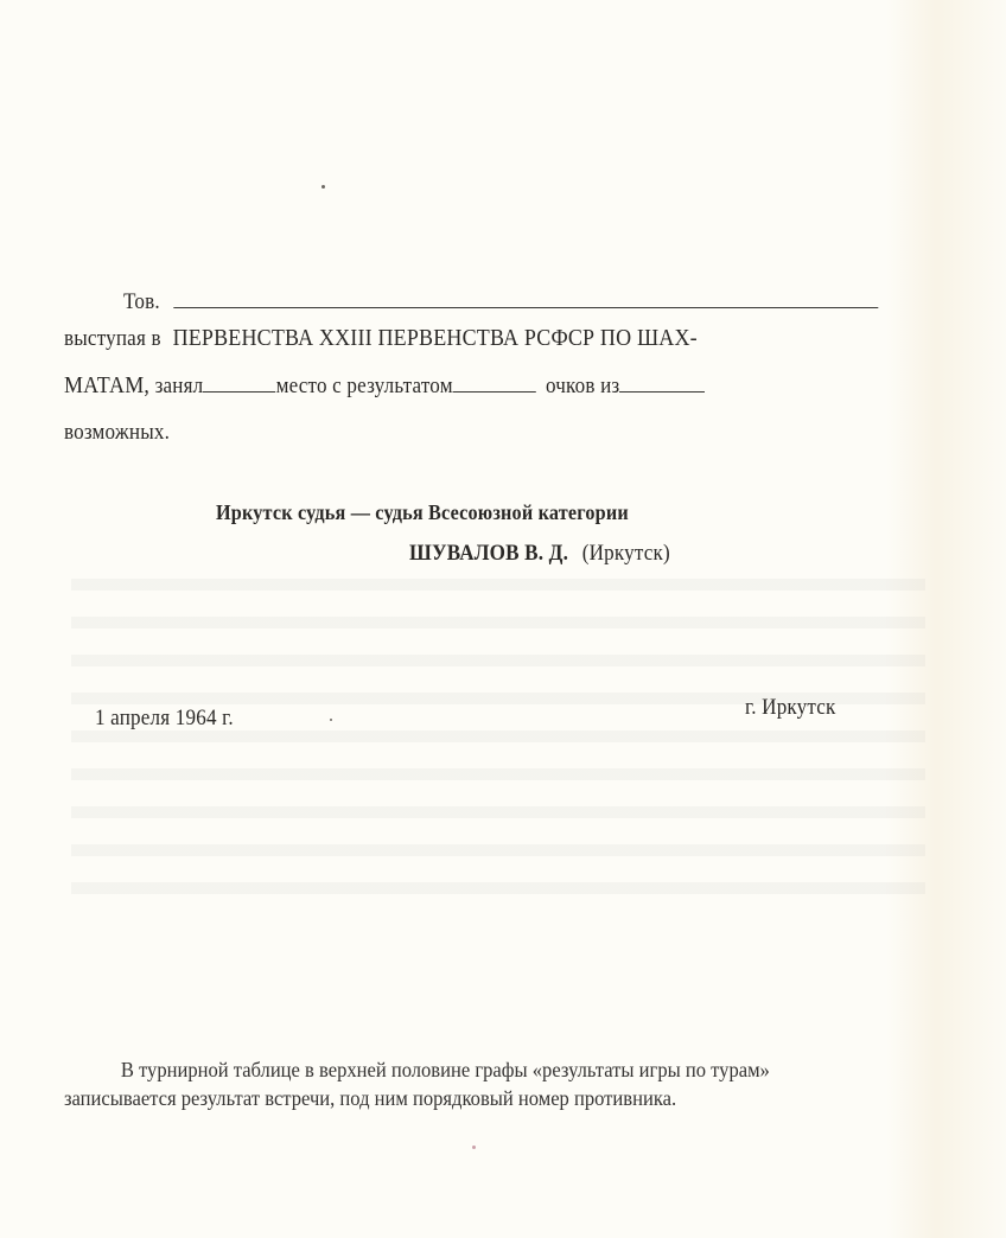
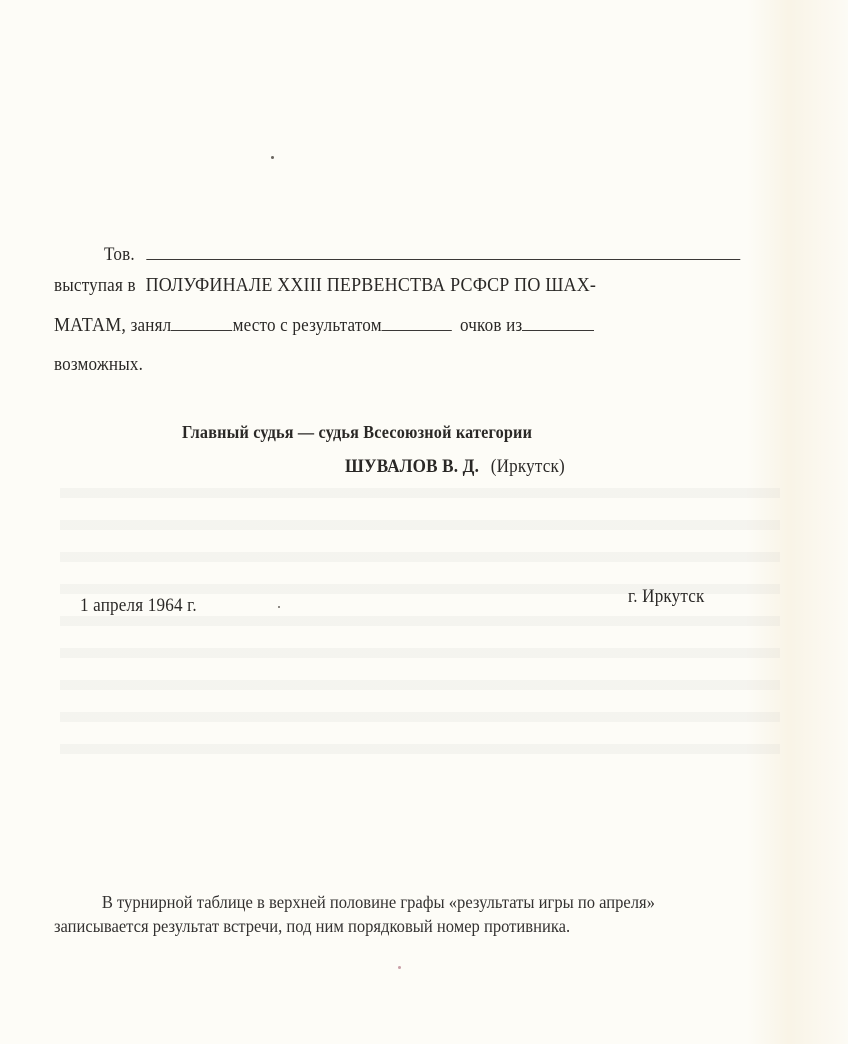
  Тов.
- выступая в ПЕРВЕНСТВА XXIII ПЕРВЕНСТВА РСФСР ПО ШАХ-
+ выступая в ПОЛУФИНАЛЕ XXIII ПЕРВЕНСТВА РСФСР ПО ШАХ-
  МАТАМ, занял место с результатом очков из
  возможных.
- Иркутск судья — судья Всесоюзной категории
+ Главный судья — судья Всесоюзной категории
  ШУВАЛОВ В. Д. (Иркутск)
  1 апреля 1964 г.
  г. Иркутск
- В турнирной таблице в верхней половине графы «результаты игры по турам» записывается результат встречи, под ним порядковый номер противника.
+ В турнирной таблице в верхней половине графы «результаты игры по апреля» записывается результат встречи, под ним порядковый номер противника.
